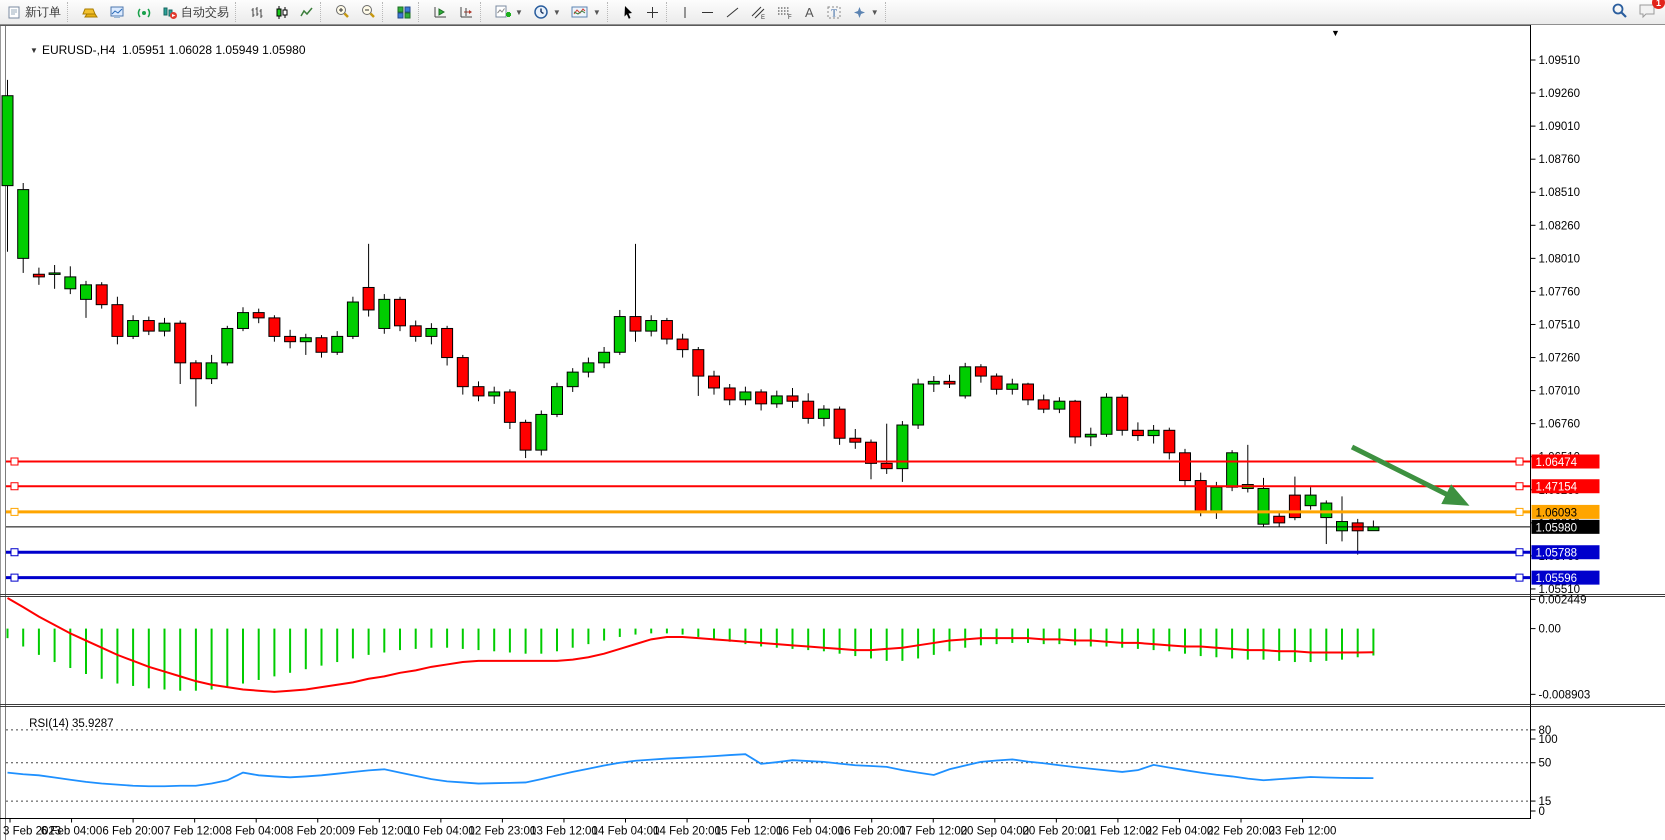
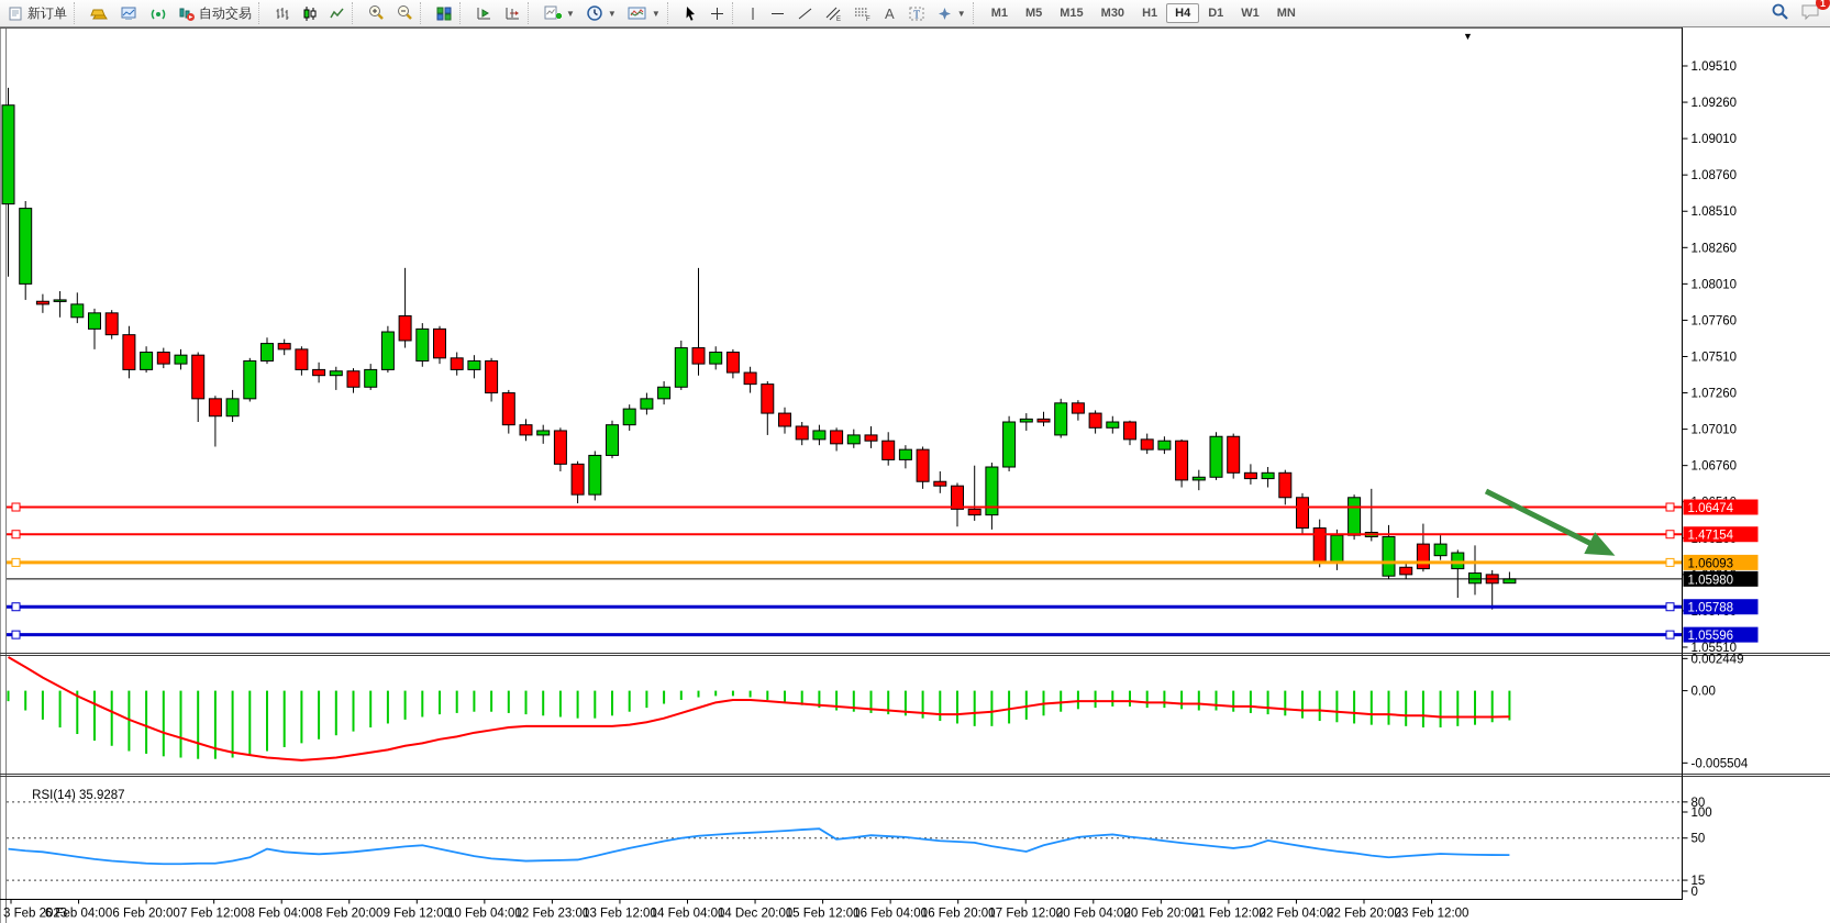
  新订单
  自动交易
  ▼
  ▼
  ▼
  A
  T
  ▼
+ M1
+ M5
+ M15
+ M30
+ H1
+ H4
+ D1
+ W1
+ MN
  1
  ▼
  1.09510
  1.09260
  1.09010
  1.08760
  1.08510
  1.08260
  1.08010
  1.07760
  1.07510
  1.07260
  1.07010
  1.06760
  1.05510
  0.002449
  0.00
- -0.008903
+ -0.005504
  100
  80
  50
  15
  0
  1.06474
  1.47154
  1.06093
  1.05788
  1.05596
  1.05980
  3 Feb 2023
  6 Feb 04:00
  6 Feb 20:00
  7 Feb 12:00
  8 Feb 04:00
  8 Feb 20:00
  9 Feb 12:00
  10 Feb 04:00
  12 Feb 23:00
  13 Feb 12:00
  14 Feb 04:00
- 14 Feb 20:00
+ 14 Dec 20:00
  15 Feb 12:00
  16 Feb 04:00
  16 Feb 20:00
  17 Feb 12:00
- 20 Sep 04:00
+ 20 Feb 04:00
  20 Feb 20:00
  21 Feb 12:00
  22 Feb 04:00
  22 Feb 20:00
  23 Feb 12:00
- ▼ EURUSD-,H4 1.05951 1.06028 1.05949 1.05980
  RSI(14) 35.9287
